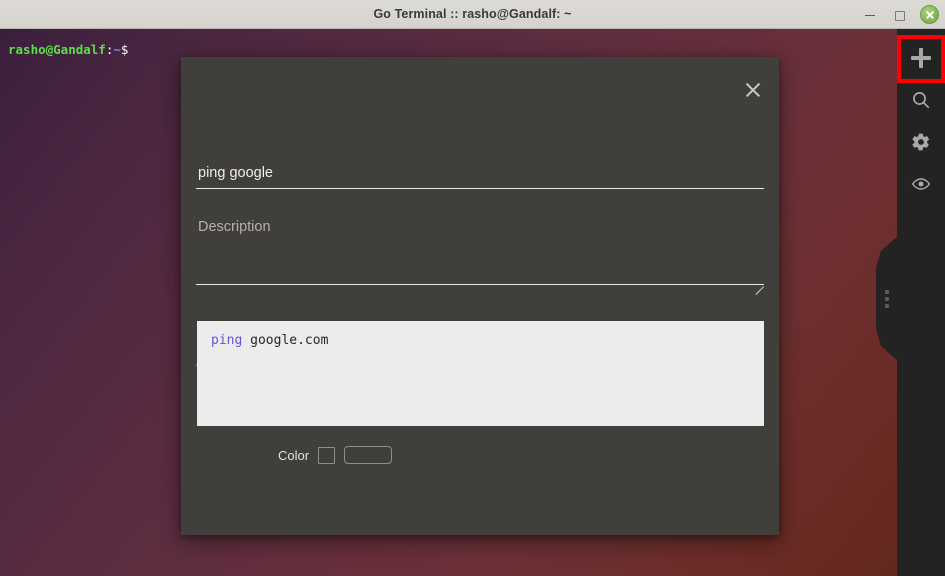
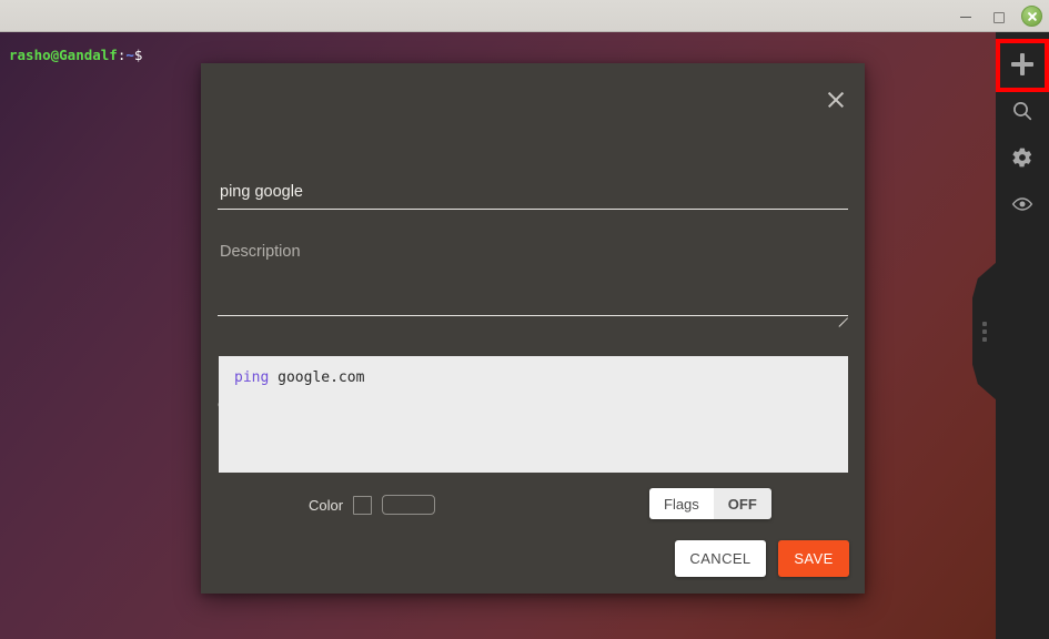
- Go Terminal :: rasho@Gandalf: ~
  rasho@Gandalf:~$
  ping google
  Description
  ping google.com
  Color
+ Flags
+ OFF
+ CANCEL
+ SAVE
